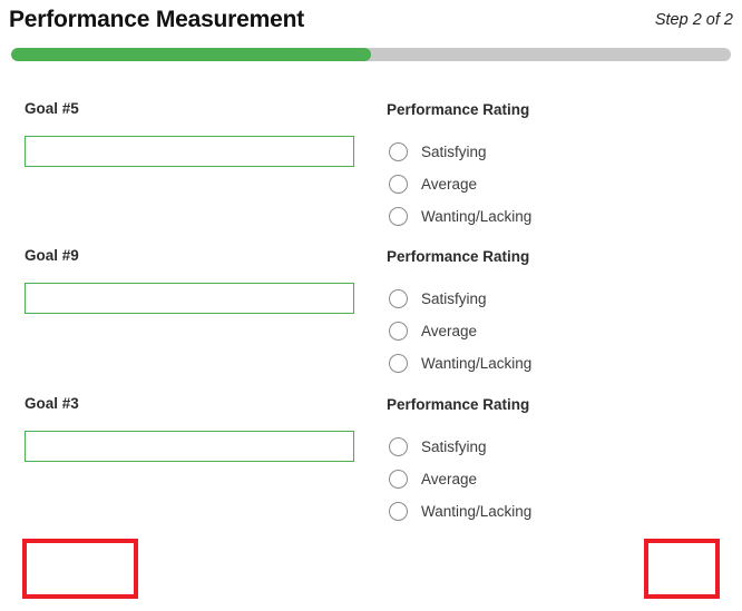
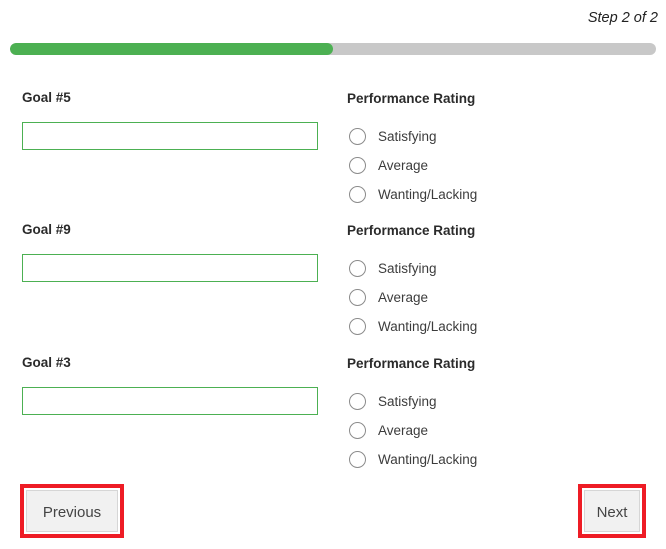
- Performance Measurement
  Step 2 of 2
  Goal #5
  Performance Rating
  Satisfying
  Average
  Wanting/Lacking
  Goal #9
  Performance Rating
  Satisfying
  Average
  Wanting/Lacking
  Goal #3
  Performance Rating
  Satisfying
  Average
  Wanting/Lacking
+ Previous
+ Next
